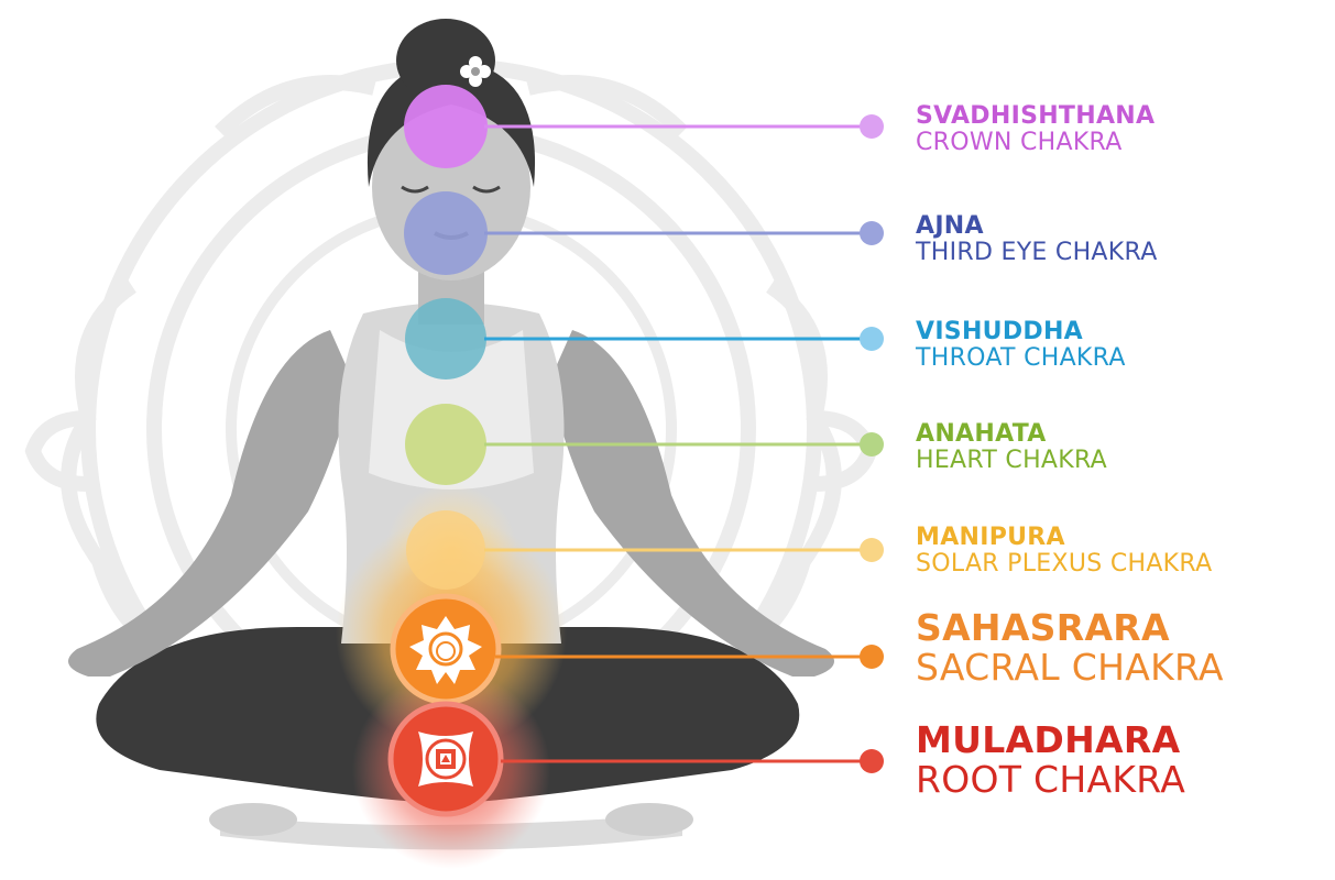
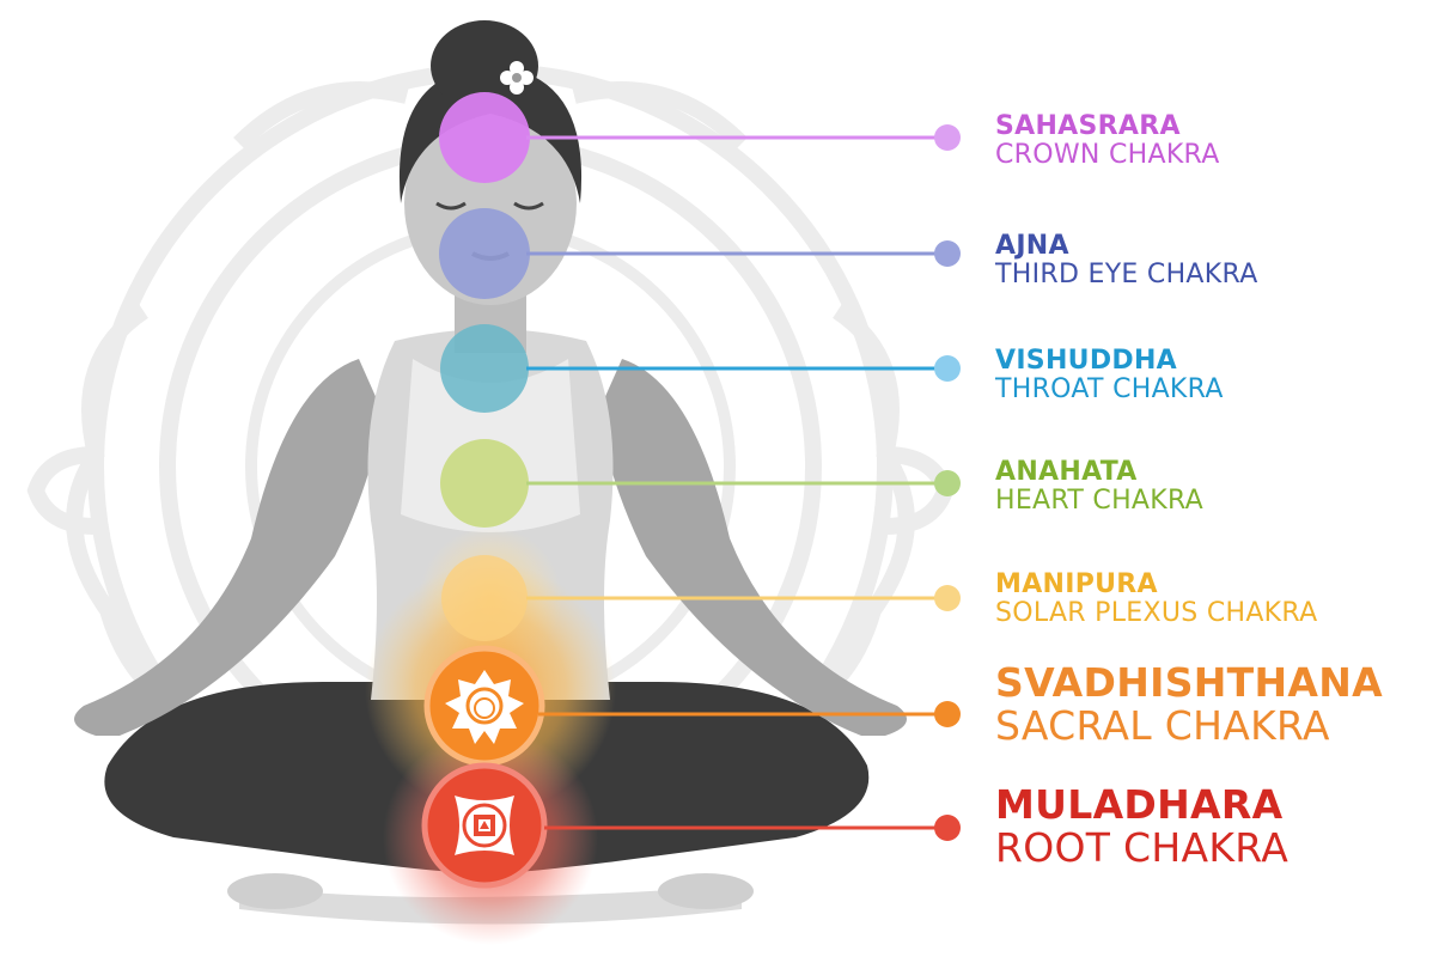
- SVADHISHTHANA
+ SAHASRARA
  CROWN CHAKRA
  AJNA
  THIRD EYE CHAKRA
  VISHUDDHA
  THROAT CHAKRA
  ANAHATA
  HEART CHAKRA
  MANIPURA
  SOLAR PLEXUS CHAKRA
- SAHASRARA
+ SVADHISHTHANA
  SACRAL CHAKRA
  MULADHARA
  ROOT CHAKRA
